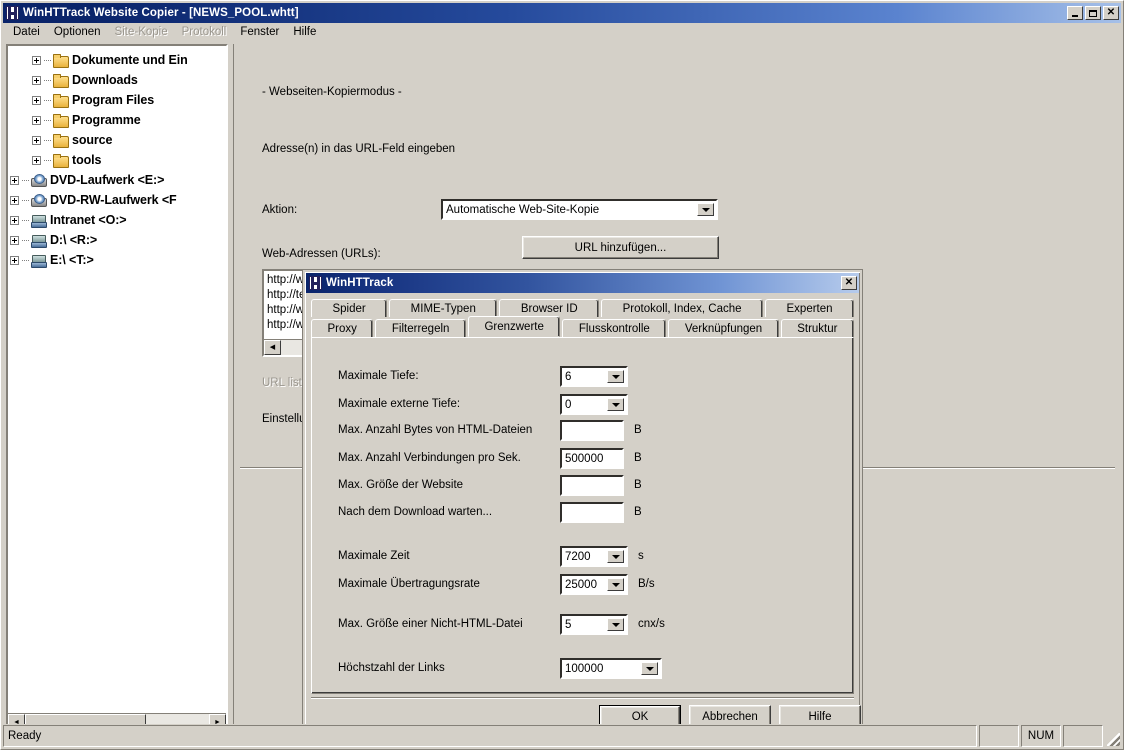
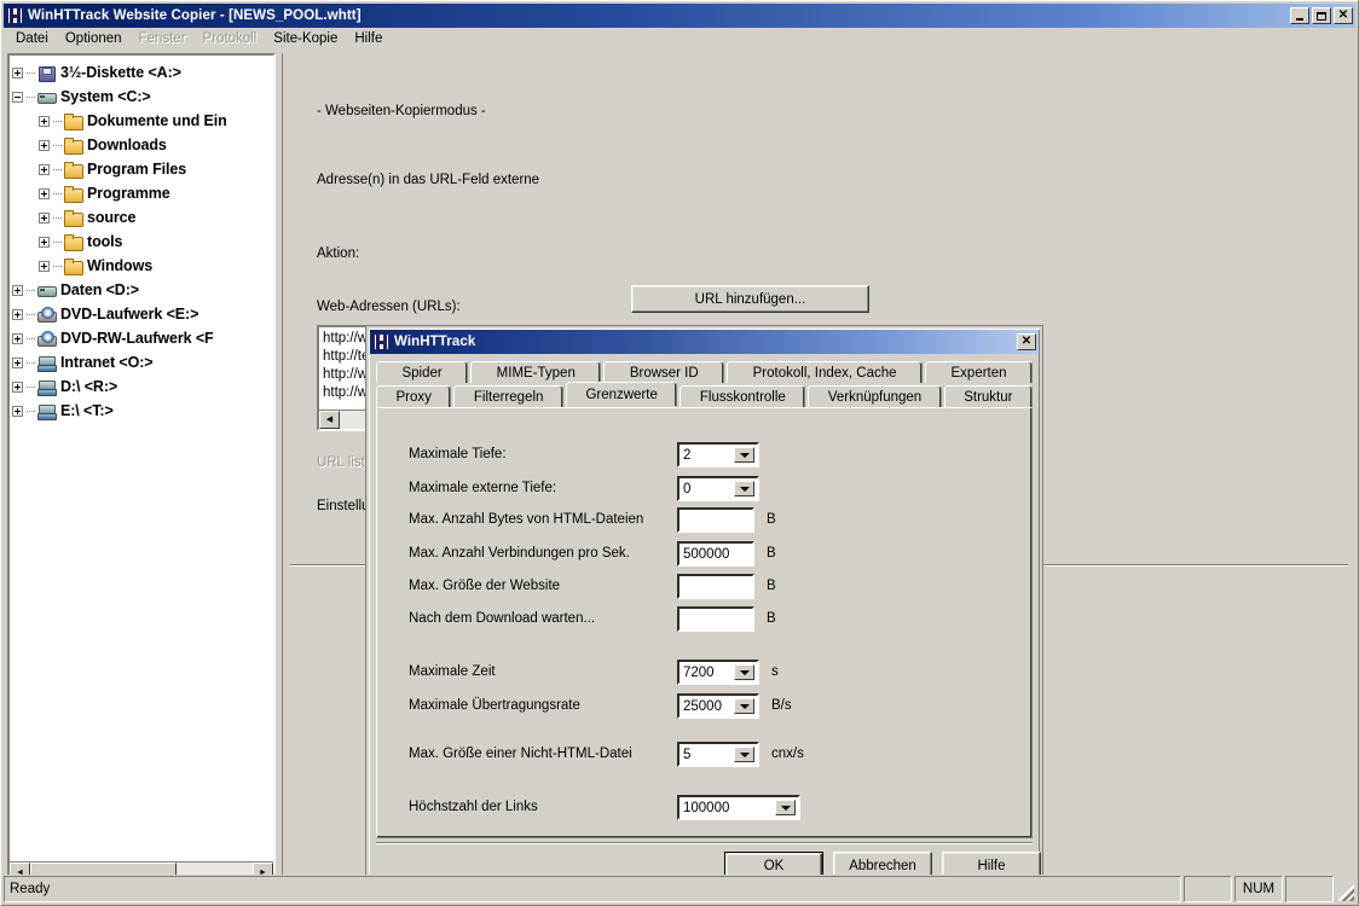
  WinHTTrack Website Copier - [NEWS_POOL.whtt]
  ✕
  Datei
  Optionen
- Site-Kopie
+ Fenster
  Protokoll
- Fenster
+ Site-Kopie
  Hilfe
+ 3½-Diskette <A:>
+ System <C:>
  Dokumente und Ein
  Downloads
  Program Files
  Programme
  source
  tools
+ Windows
+ Daten <D:>
  DVD-Laufwerk <E:>
  DVD-RW-Laufwerk <F
  Intranet <O:>
  D:\ <R:>
  E:\ <T:>
  - Webseiten-Kopiermodus -
- Adresse(n) in das URL-Feld eingeben
+ Adresse(n) in das URL-Feld externe
  Aktion:
- Automatische Web-Site-Kopie
  Web-Adressen (URLs):
  URL hinzufügen...
  WinHTTrack
  ✕
  Spider
  MIME-Typen
  Browser ID
  Protokoll, Index, Cache
  Experten
  Proxy
  Filterregeln
  Grenzwerte
  Flusskontrolle
  Verknüpfungen
  Struktur
  Maximale Tiefe:
- 6
+ 2
  Maximale externe Tiefe:
  0
  Max. Anzahl Bytes von HTML-Dateien
  B
  Max. Anzahl Verbindungen pro Sek.
  500000
  B
  Max. Größe der Website
  B
  Nach dem Download warten...
  B
  Maximale Zeit
  7200
  s
  Maximale Übertragungsrate
  25000
  B/s
  Max. Größe einer Nicht-HTML-Datei
  5
  cnx/s
  Höchstzahl der Links
  100000
  OK
  Abbrechen
  Hilfe
  Ready
  NUM
